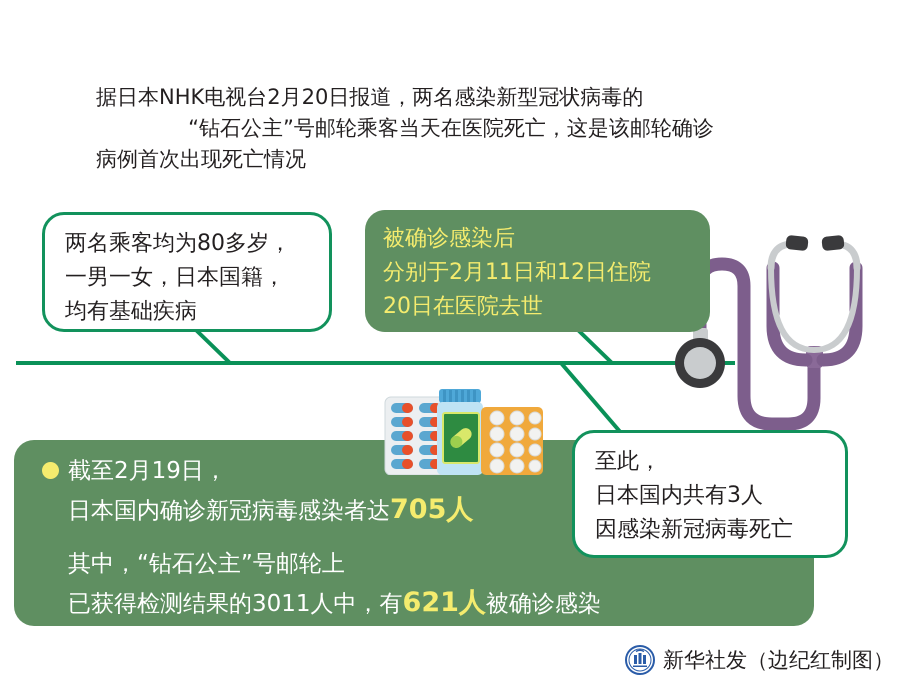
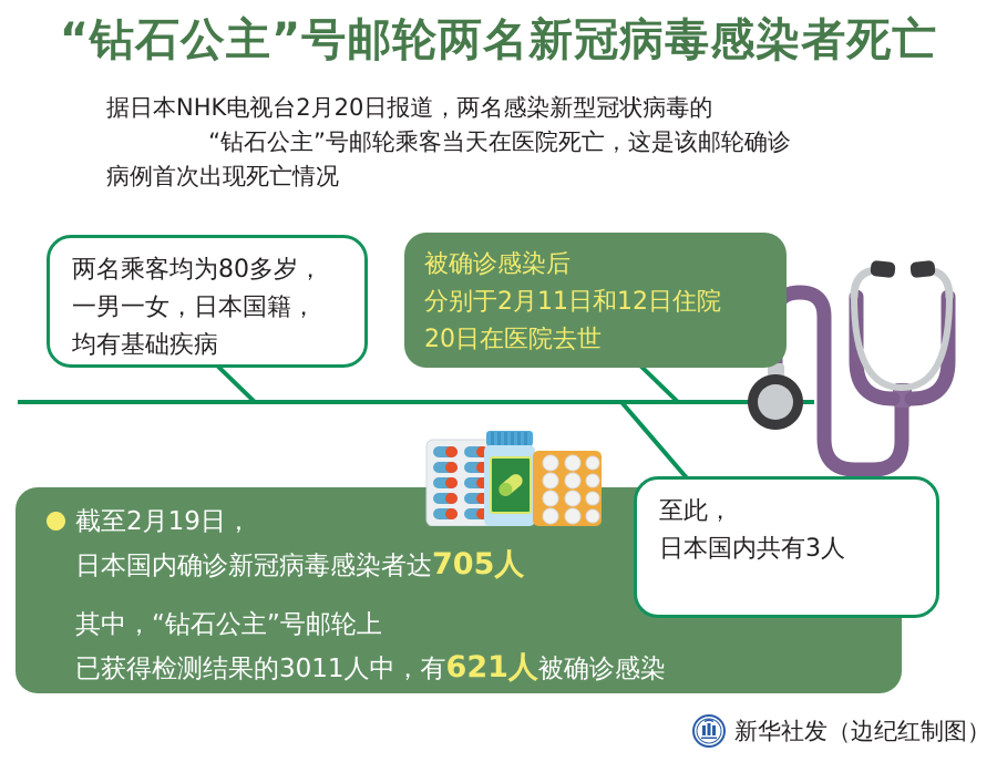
+ “钻石公主”号邮轮两名新冠病毒感染者死亡
  据日本NHK电视台2月20日报道，两名感染新型冠状病毒的
  “钻石公主”号邮轮乘客当天在医院死亡，这是该邮轮确诊
  病例首次出现死亡情况
  两名乘客均为80多岁，
  一男一女，日本国籍，
  均有基础疾病
  被确诊感染后
  分别于2月11日和12日住院
  20日在医院去世
  至此，
  日本国内共有3人
- 因感染新冠病毒死亡
  截至2月19日，
  日本国内确诊新冠病毒感染者达705人
  其中，“钻石公主”号邮轮上
  已获得检测结果的3011人中，有621人被确诊感染
  新华社发（边纪红制图）
